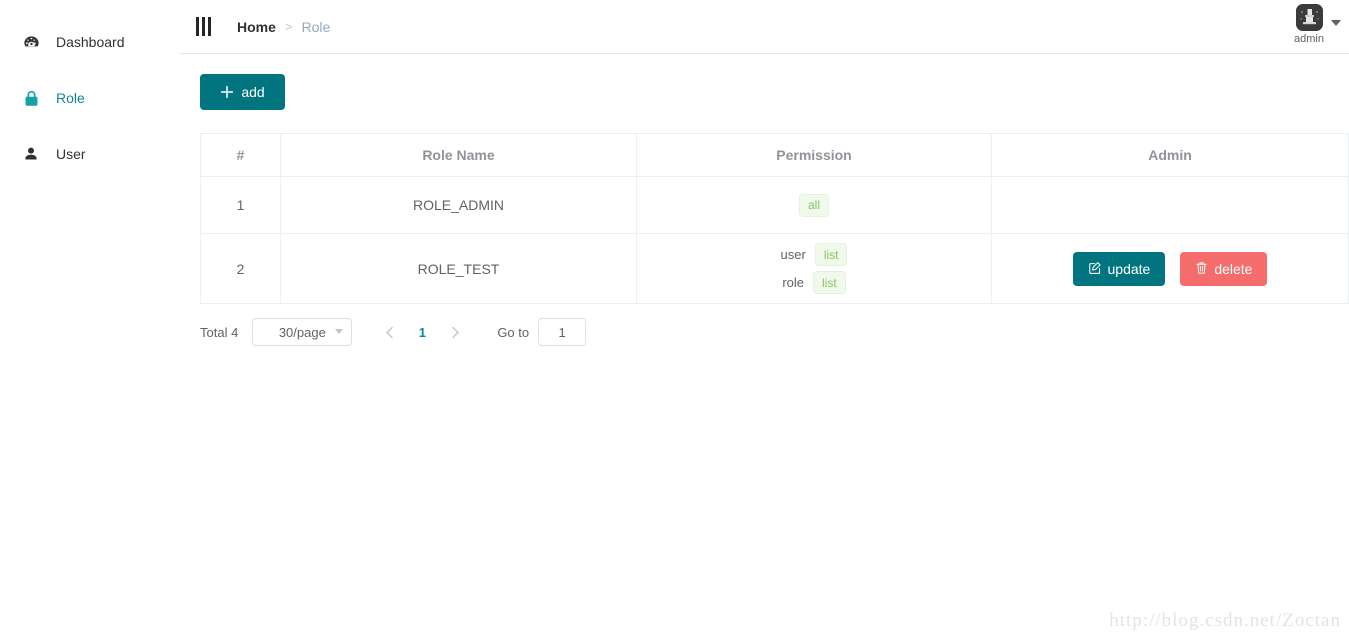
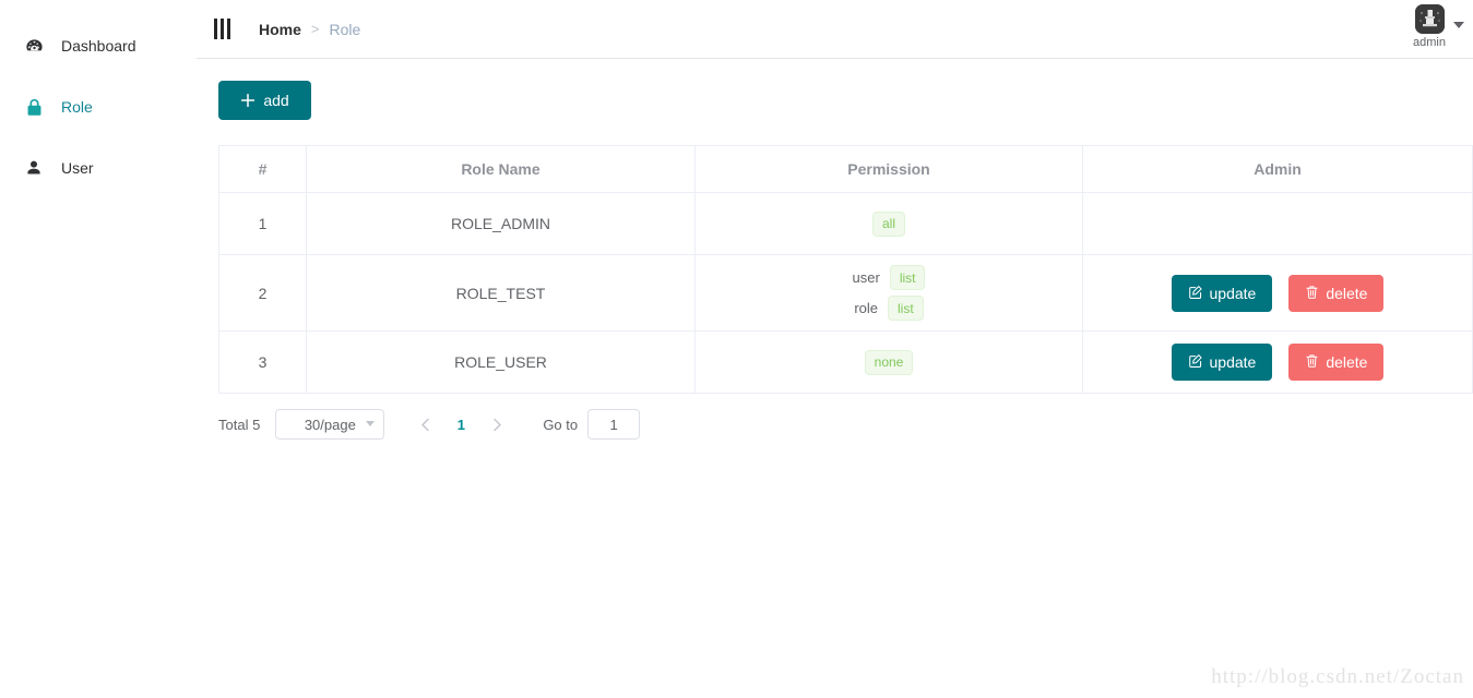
  Dashboard
  Role
  User
  Home
  >
  Role
  admin
  add
  #	Role Name	Permission	Admin
  1	ROLE_ADMIN	all
  2	ROLE_TEST	user list role list	update delete
+ 3	ROLE_USER	none	update delete
- Total 4
+ Total 5
  30/page
  1
  Go to
  1
  http://blog.csdn.net/Zoctan
